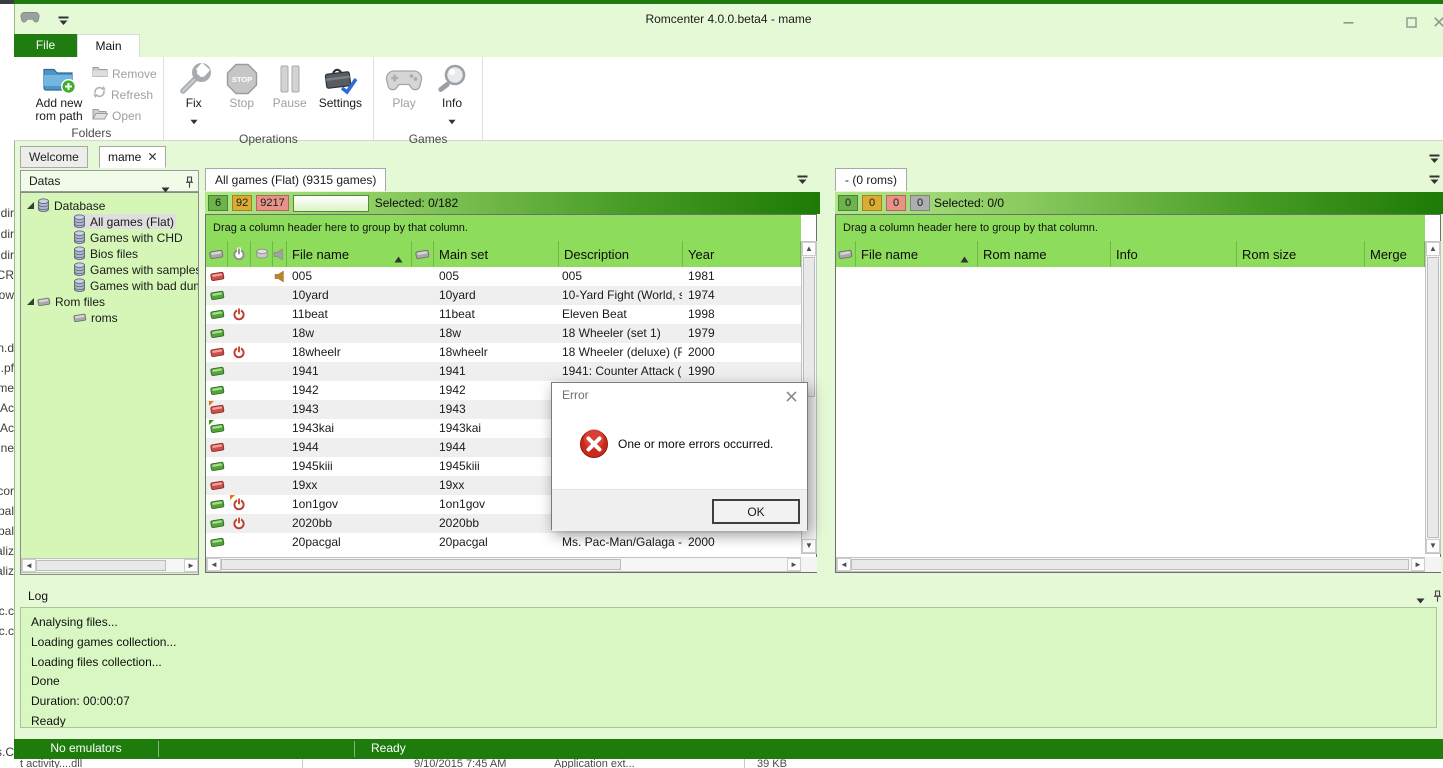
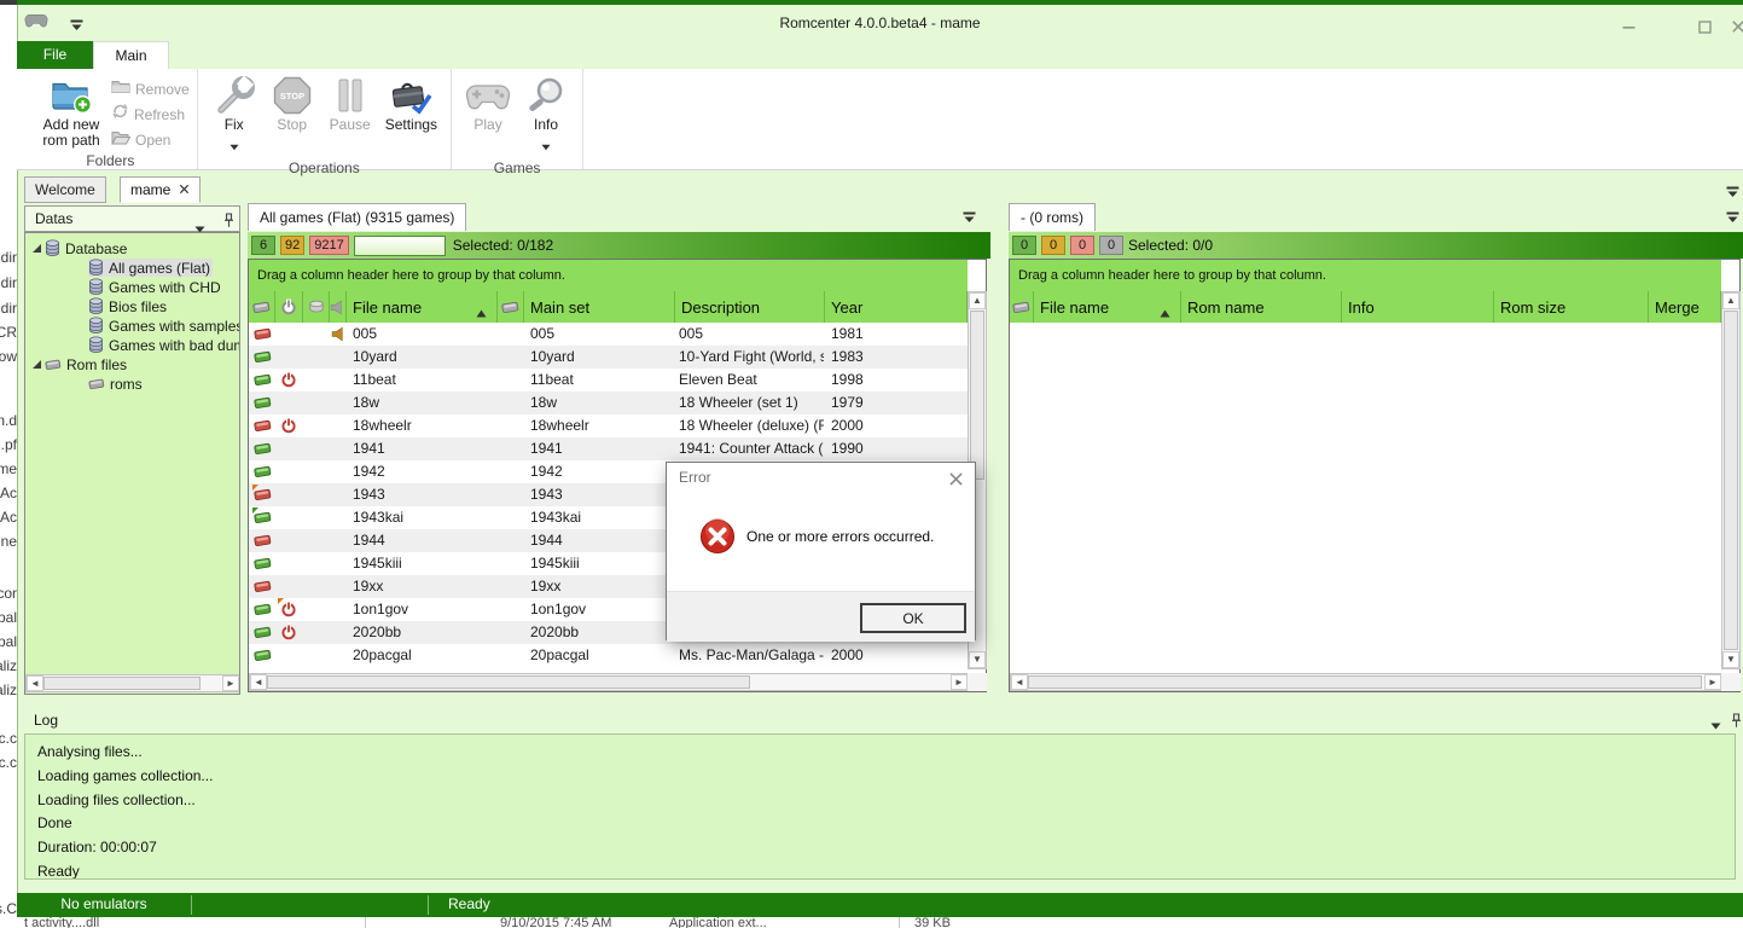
  dir
  dir
  dir
  CR
  ow
  n.d
  pf.
  me
  cor
  pal
  pal
  liz
  liz
  c.c
  c.c
  t activity....dll
  9/10/2015 7:45 AM
  Application ext...
  39 KB
  Romcenter 4.0.0.beta4 - mame
  File
  Main
  Add new rom path
  Remove
  Refresh
  Open
  Folders
  Fix
  STOP
  Stop
  Pause
  Settings
  Operations
  Play
  Info
  Games
  Datas
  Database
  All games (Flat)
  Games with CHD
  Bios files
  Games with sample
  Games with bad du
  Rom files
  roms
  All games (Flat) (9315 games)
  6
  92
  9217
  Selected: 0/182
  Drag a column header here to group by that column.
  File name
  Main set
  Description
  Year
  005
  005
  005
  1981
  10yard
  10yard
  10-Yard Fight (World, s
- 1974
+ 1983
  11beat
  11beat
  Eleven Beat
  1998
  18w
  18w
  18 Wheeler (set 1)
  1979
  18wheelr
  18wheelr
  18 Wheeler (deluxe) (R
  2000
  1941
  1941
  1941: Counter Attack (
  1990
  1942
  1942
  1943
  1943
  1943kai
  1943kai
  1944
  1944
  1945kiii
  1945kiii
  19xx
  19xx
  1on1gov
  1on1gov
  2020bb
  2020bb
  20pacgal
  20pacgal
  Ms. Pac-Man/Galaga -
  2000
  ▲
  ▼
  ◄
  ►
  - (0 roms)
  0
  0
  0
  0
  Selected: 0/0
  Drag a column header here to group by that column.
  File name
  Rom name
  Info
  Rom size
  Merge
  ▲
  ▼
  ◄
  ►
  ◄
  ►
  Log
  Analysing files...
  Loading games collection...
  Loading files collection...
  Done
  Duration: 00:00:07
  Ready
  No emulators
  Ready
  Error
  One or more errors occurred.
  OK
  Welcome
  mame
